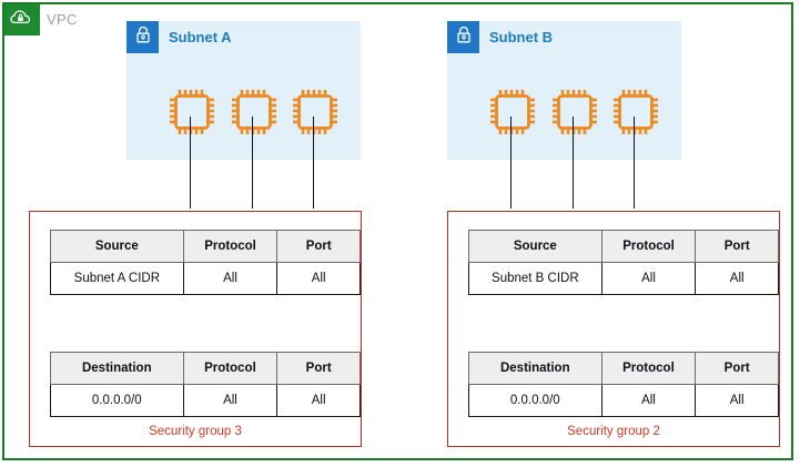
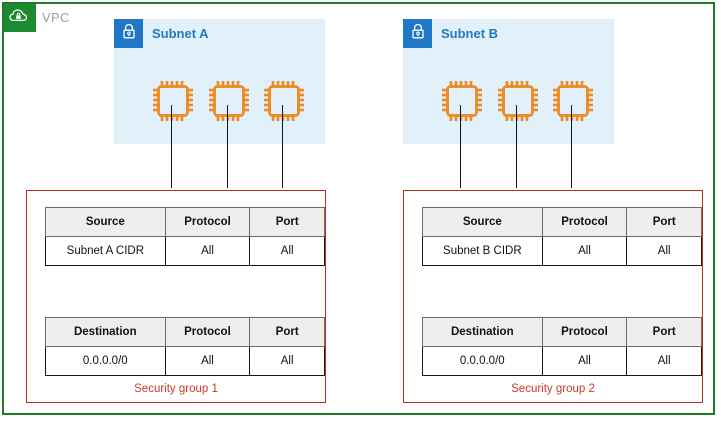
  VPC
  Subnet A
  Subnet B
  Source	Protocol	Port
  Subnet A CIDR	All	All
  Destination	Protocol	Port
  0.0.0.0/0	All	All
- Security group 3
+ Security group 1
  Source	Protocol	Port
  Subnet B CIDR	All	All
  Destination	Protocol	Port
  0.0.0.0/0	All	All
  Security group 2
